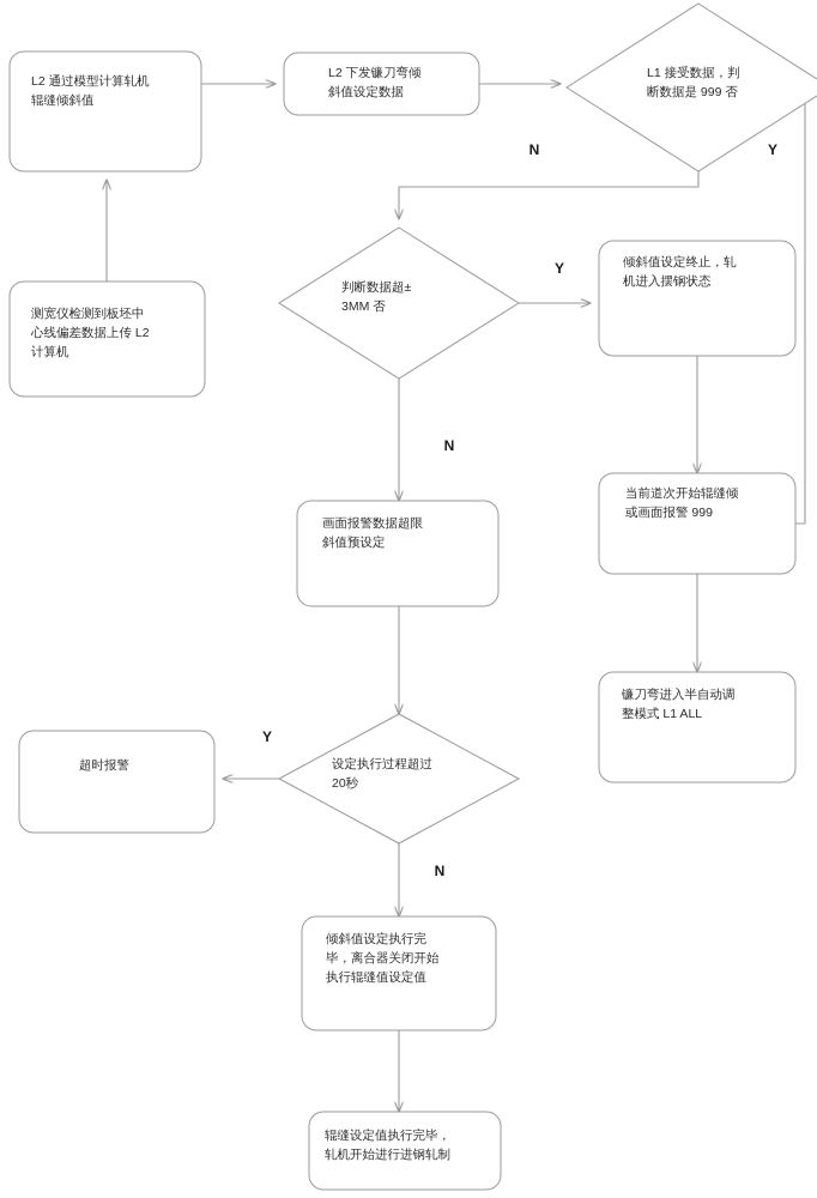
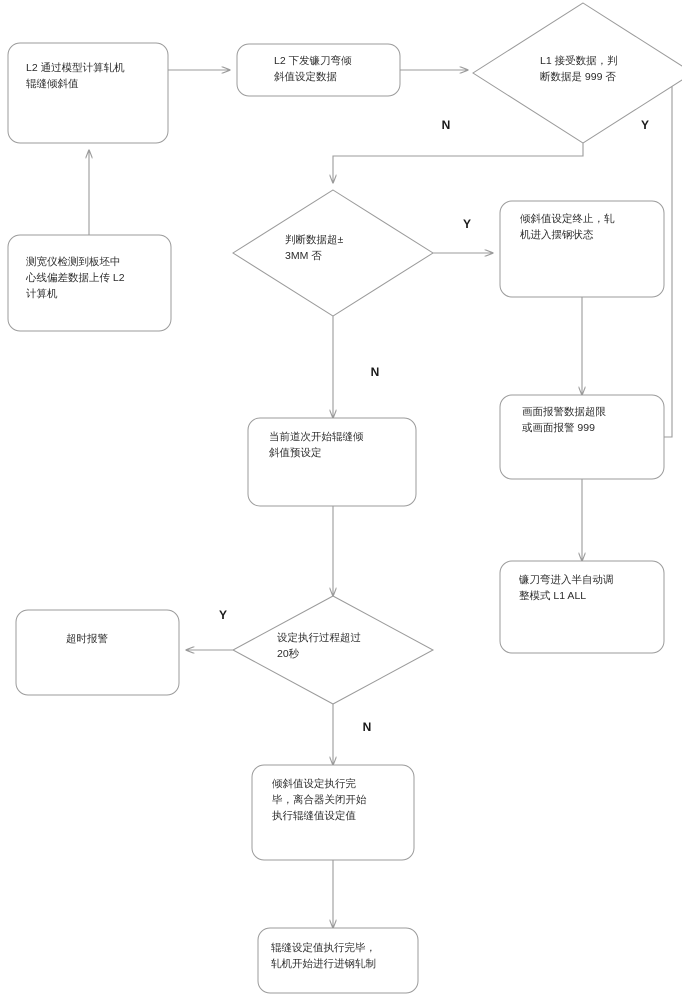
  L2 通过模型计算轧机辊缝倾斜值
  L2 下发镰刀弯倾斜值设定数据
  L1 接受数据，判断数据是 999 否
  测宽仪检测到板坯中心线偏差数据上传 L2 计算机
  判断数据超± 3MM 否
  倾斜值设定终止，轧机进入摆钢状态
- 当前道次开始辊缝倾或画面报警 999
+ 画面报警数据超限或画面报警 999
  镰刀弯进入半自动调整模式 L1 ALL
- 画面报警数据超限斜值预设定
+ 当前道次开始辊缝倾斜值预设定
  设定执行过程超过 20秒
  超时报警
  倾斜值设定执行完毕，离合器关闭开始执行辊缝值设定值
  辊缝设定值执行完毕，轧机开始进行进钢轧制
  N
  Y
  Y
  N
  Y
  N
